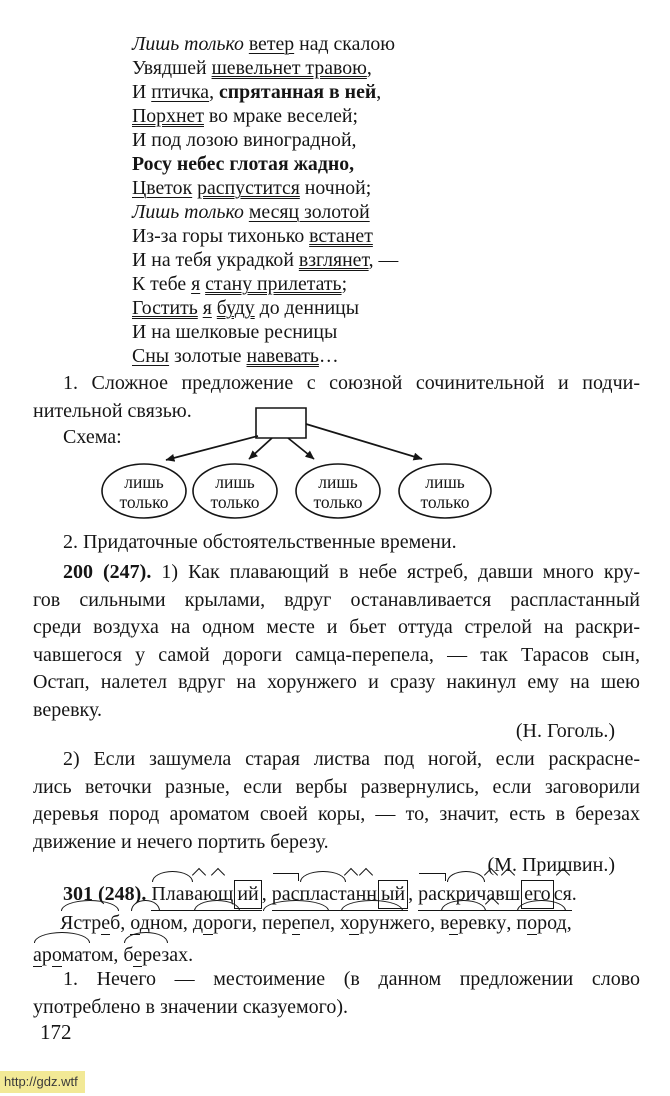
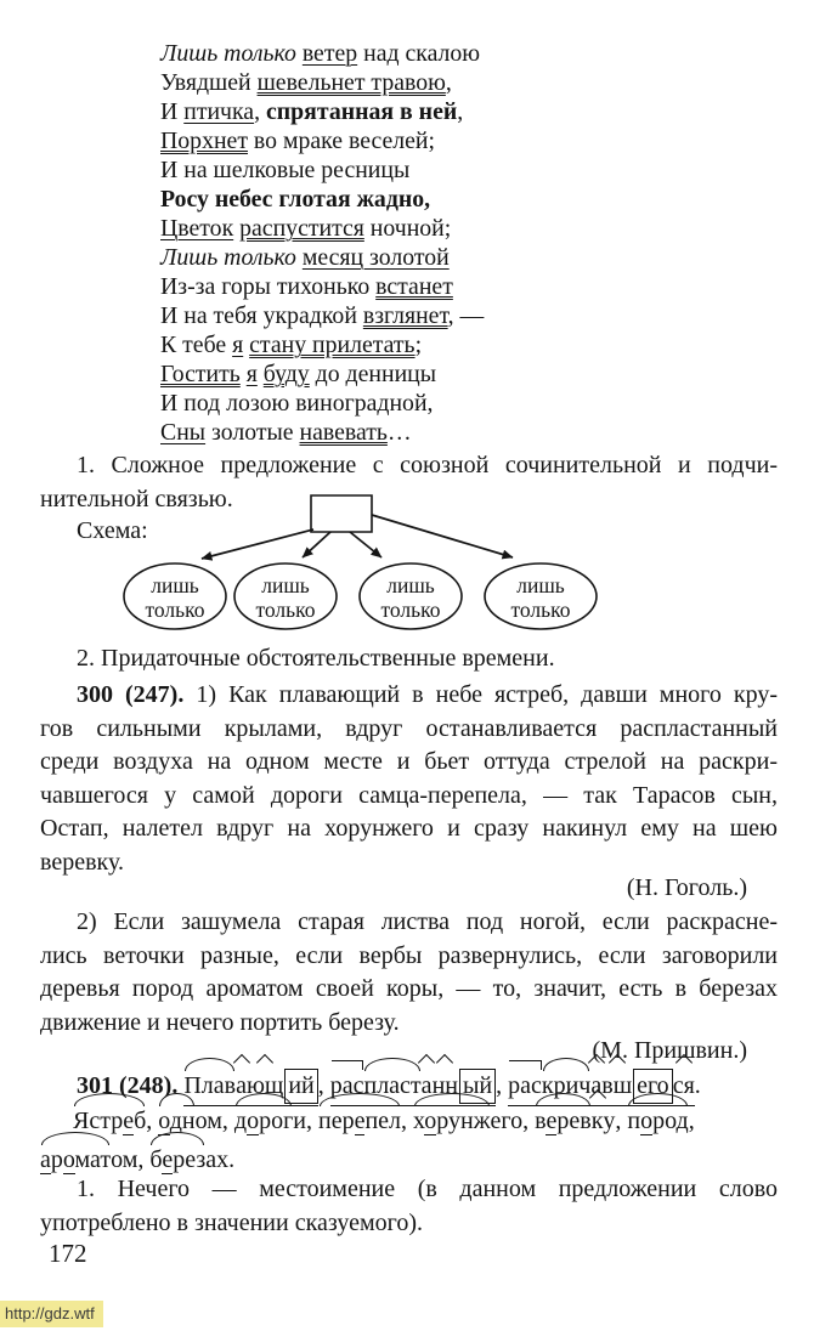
  Лишь только ветер над скалою
  Увядшей шевельнет травою,
  И птичка, спрятанная в ней,
  Порхнет во мраке веселей;
- И под лозою виноградной,
+ И на шелковые ресницы
  Росу небес глотая жадно,
  Цветок распустится ночной;
  Лишь только месяц золотой
  Из-за горы тихонько встанет
  И на тебя украдкой взглянет, —
  К тебе я стану прилетать;
  Гостить я буду до денницы
- И на шелковые ресницы
+ И под лозою виноградной,
  Сны золотые навевать…
  1. Сложное предложение с союзной сочинительной и подчи-
  нительной связью.
  Схема:
  лишь
  только
  лишь
  только
  лишь
  только
  лишь
  только
  2. Придаточные обстоятельственные времени.
- 200 (247). 1) Как плавающий в небе ястреб, давши много кру-
+ 300 (247). 1) Как плавающий в небе ястреб, давши много кру-
  гов сильными крылами, вдруг останавливается распластанный
  среди воздуха на одном месте и бьет оттуда стрелой на раскри-
  чавшегося у самой дороги самца-перепела, — так Тарасов сын,
  Остап, налетел вдруг на хорунжего и сразу накинул ему на шею
  веревку.
  (Н. Гоголь.)
  2) Если зашумела старая листва под ногой, если раскрасне-
  лись веточки разные, если вербы развернулись, если заговорили
  деревья пород ароматом своей коры, — то, значит, есть в березах
  движение и нечего портить березу.
  (М. Пришвин.)
  301 (248). Плавающ ий , распластанн ый , раскричавш его ся.
  Ястреб, одном, дороги, перепел, хорунжего, веревку, пород,
  ароматом, березах.
  1. Нечего — местоимение (в данном предложении слово
  употреблено в значении сказуемого).
  172
  http://gdz.wtf
